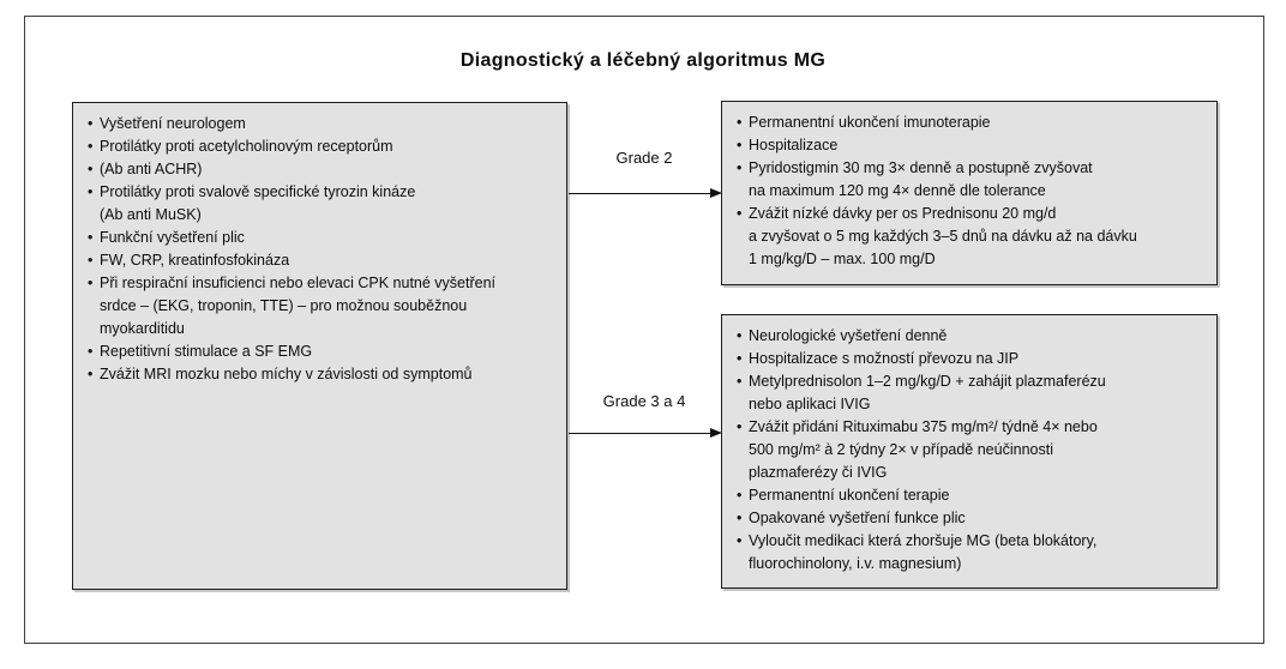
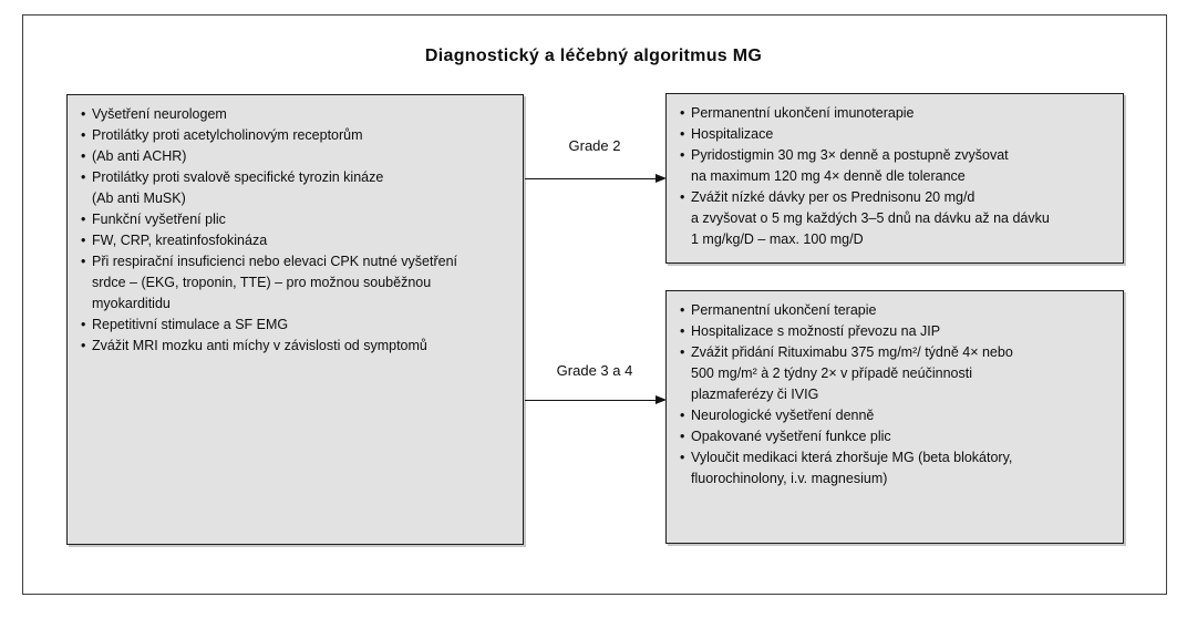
  Diagnostický a léčebný algoritmus MG
  Vyšetření neurologem
  Protilátky proti acetylcholinovým receptorům
  (Ab anti ACHR)
  Protilátky proti svalově specifické tyrozin kináze
  (Ab anti MuSK)
  Funkční vyšetření plic
  FW, CRP, kreatinfosfokináza
  Při respirační insuficienci nebo elevaci CPK nutné vyšetření
  srdce – (EKG, troponin, TTE) – pro možnou souběžnou
  myokarditidu
  Repetitivní stimulace a SF EMG
- Zvážit MRI mozku nebo míchy v závislosti od symptomů
+ Zvážit MRI mozku anti míchy v závislosti od symptomů
  Grade 2
  Grade 3 a 4
  Permanentní ukončení imunoterapie
  Hospitalizace
  Pyridostigmin 30 mg 3× denně a postupně zvyšovat
  na maximum 120 mg 4× denně dle tolerance
  Zvážit nízké dávky per os Prednisonu 20 mg/d
  a zvyšovat o 5 mg každých 3–5 dnů na dávku až na dávku
  1 mg/kg/D – max. 100 mg/D
- Neurologické vyšetření denně
+ Permanentní ukončení terapie
  Hospitalizace s možností převozu na JIP
- Metylprednisolon 1–2 mg/kg/D + zahájit plazmaferézu
- nebo aplikaci IVIG
  Zvážit přidání Rituximabu 375 mg/m²/ týdně 4× nebo
  500 mg/m² à 2 týdny 2× v případě neúčinnosti
  plazmaferézy či IVIG
- Permanentní ukončení terapie
+ Neurologické vyšetření denně
  Opakované vyšetření funkce plic
  Vyloučit medikaci která zhoršuje MG (beta blokátory,
  fluorochinolony, i.v. magnesium)
